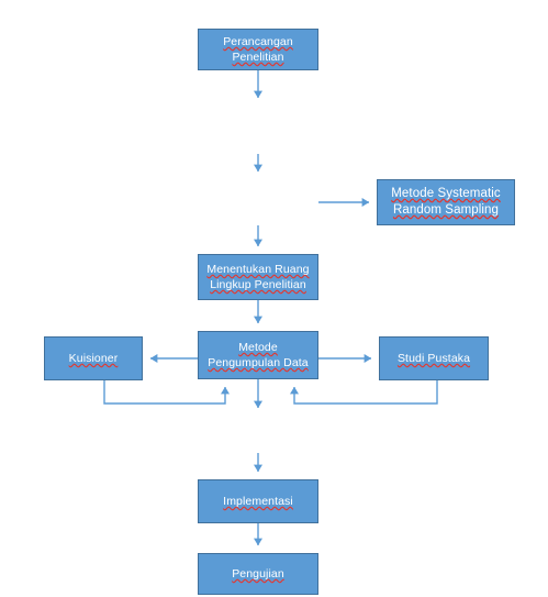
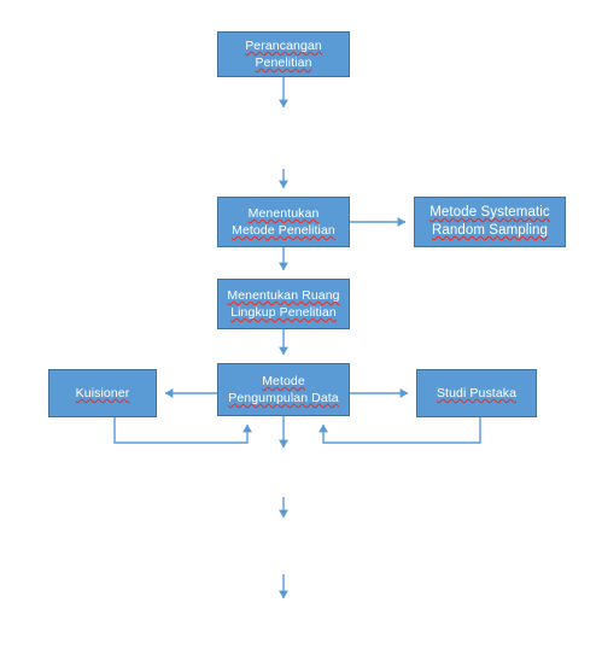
  Perancangan
  Penelitian
+ Menentukan
+ Metode Penelitian
  Metode Systematic
  Random Sampling
  Menentukan Ruang
  Lingkup Penelitian
  Metode
  Pengumpulan Data
  Kuisioner
  Studi Pustaka
- Implementasi
- Pengujian
